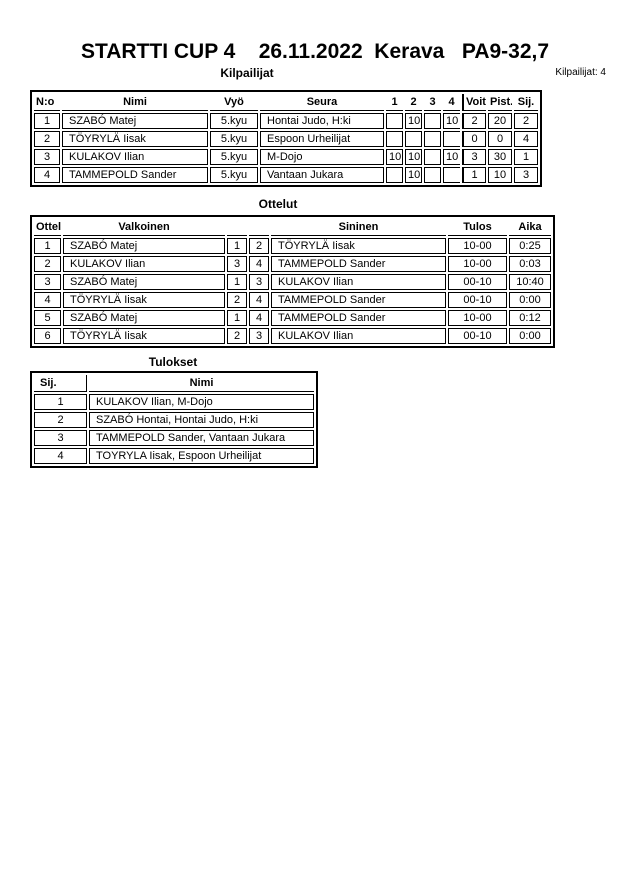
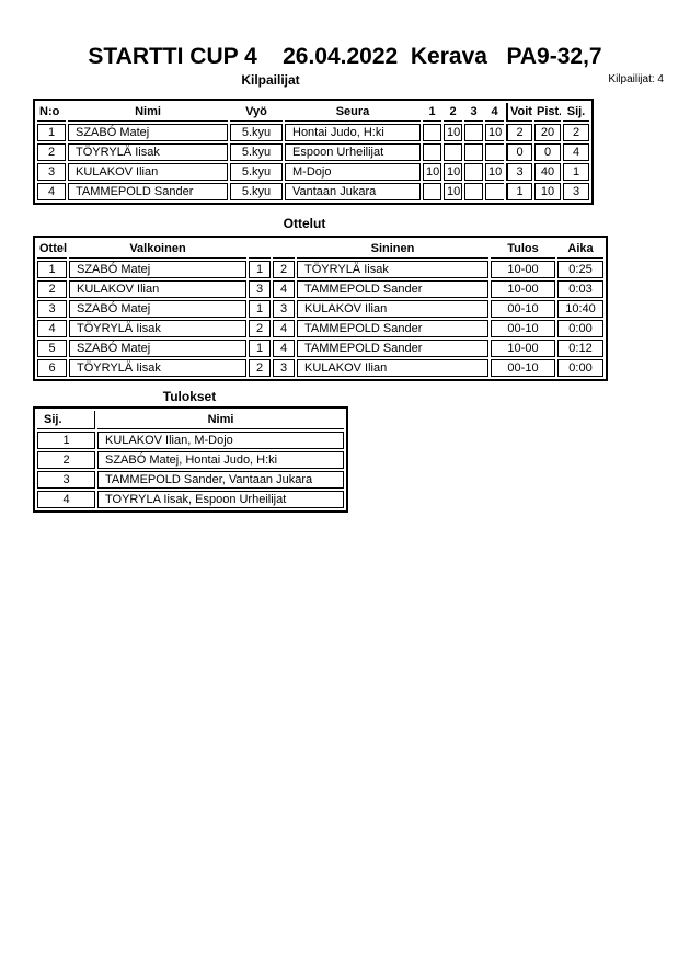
- STARTTI CUP 4 26.11.2022 Kerava PA9-32,7
+ STARTTI CUP 4 26.04.2022 Kerava PA9-32,7
  Kilpailijat
  Kilpailijat: 4
  N:o	Nimi	Vyö	Seura	1	2	3	4	Voit	Pist.	Sij.
  1	SZABÓ Matej	5.kyu	Hontai Judo, H:ki		10		10	2	20	2
  2	TÖYRYLÄ Iisak	5.kyu	Espoon Urheilijat					0	0	4
- 3	KULAKOV Ilian	5.kyu	M-Dojo	10	10		10	3	30	1
+ 3	KULAKOV Ilian	5.kyu	M-Dojo	10	10		10	3	40	1
  4	TAMMEPOLD Sander	5.kyu	Vantaan Jukara		10			1	10	3
  Ottelut
  Ottel	Valkoinen			Sininen	Tulos	Aika
  1	SZABÓ Matej	1	2	TÖYRYLÄ Iisak	10-00	0:25
  2	KULAKOV Ilian	3	4	TAMMEPOLD Sander	10-00	0:03
  3	SZABÓ Matej	1	3	KULAKOV Ilian	00-10	10:40
  4	TÖYRYLÄ Iisak	2	4	TAMMEPOLD Sander	00-10	0:00
  5	SZABÓ Matej	1	4	TAMMEPOLD Sander	10-00	0:12
  6	TÖYRYLÄ Iisak	2	3	KULAKOV Ilian	00-10	0:00
  Tulokset
  Sij.	Nimi
  1	KULAKOV Ilian, M-Dojo
- 2	SZABÓ Hontai, Hontai Judo, H:ki
+ 2	SZABÓ Matej, Hontai Judo, H:ki
  3	TAMMEPOLD Sander, Vantaan Jukara
  4	TOYRYLA Iisak, Espoon Urheilijat
